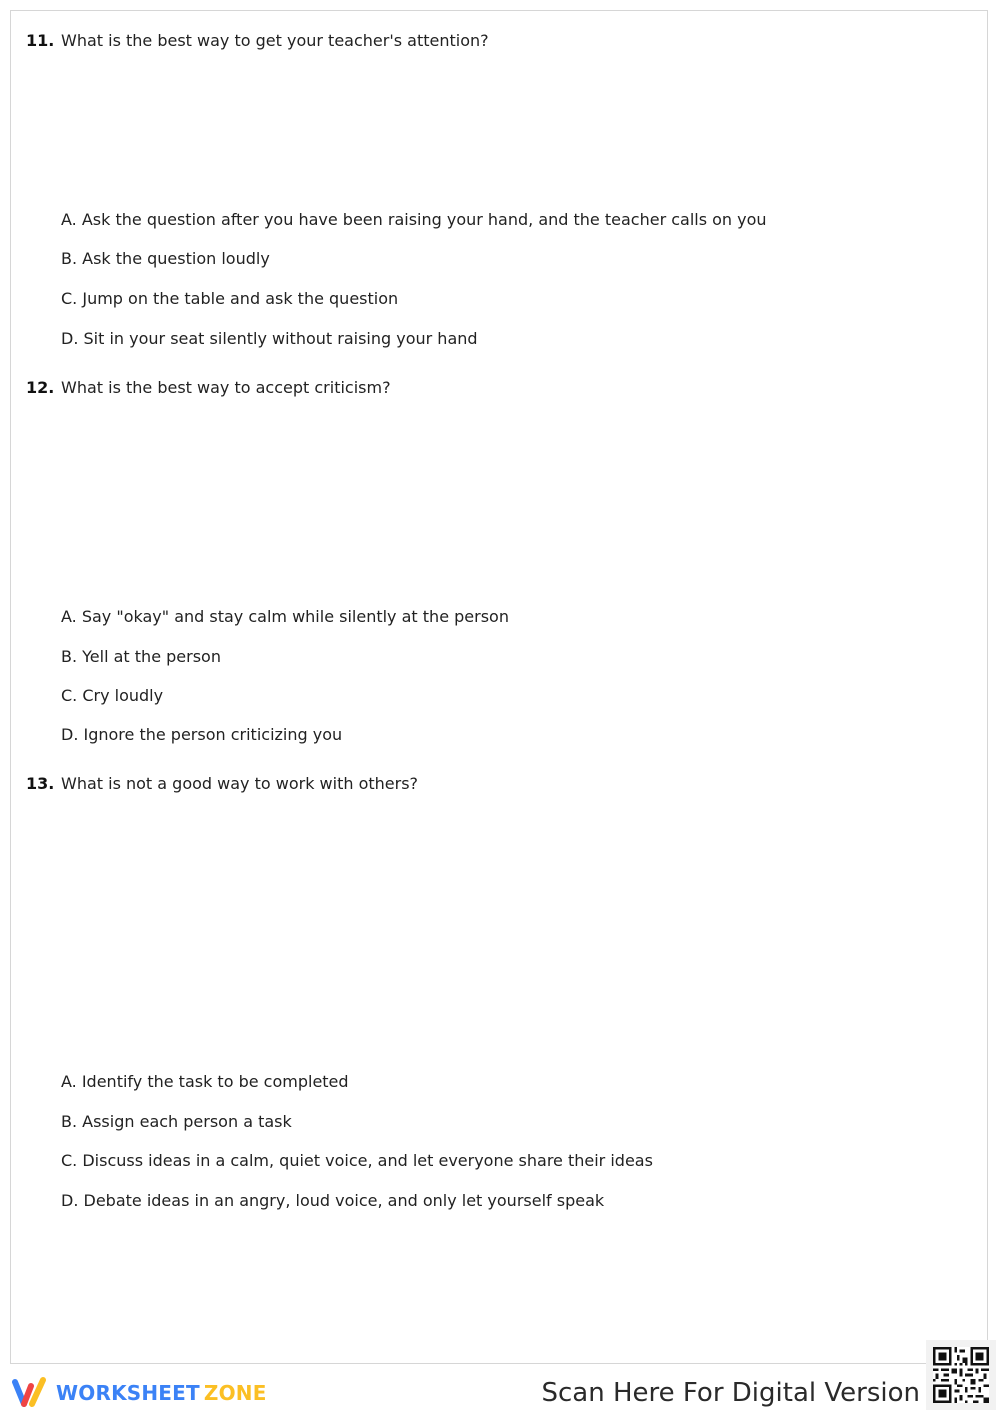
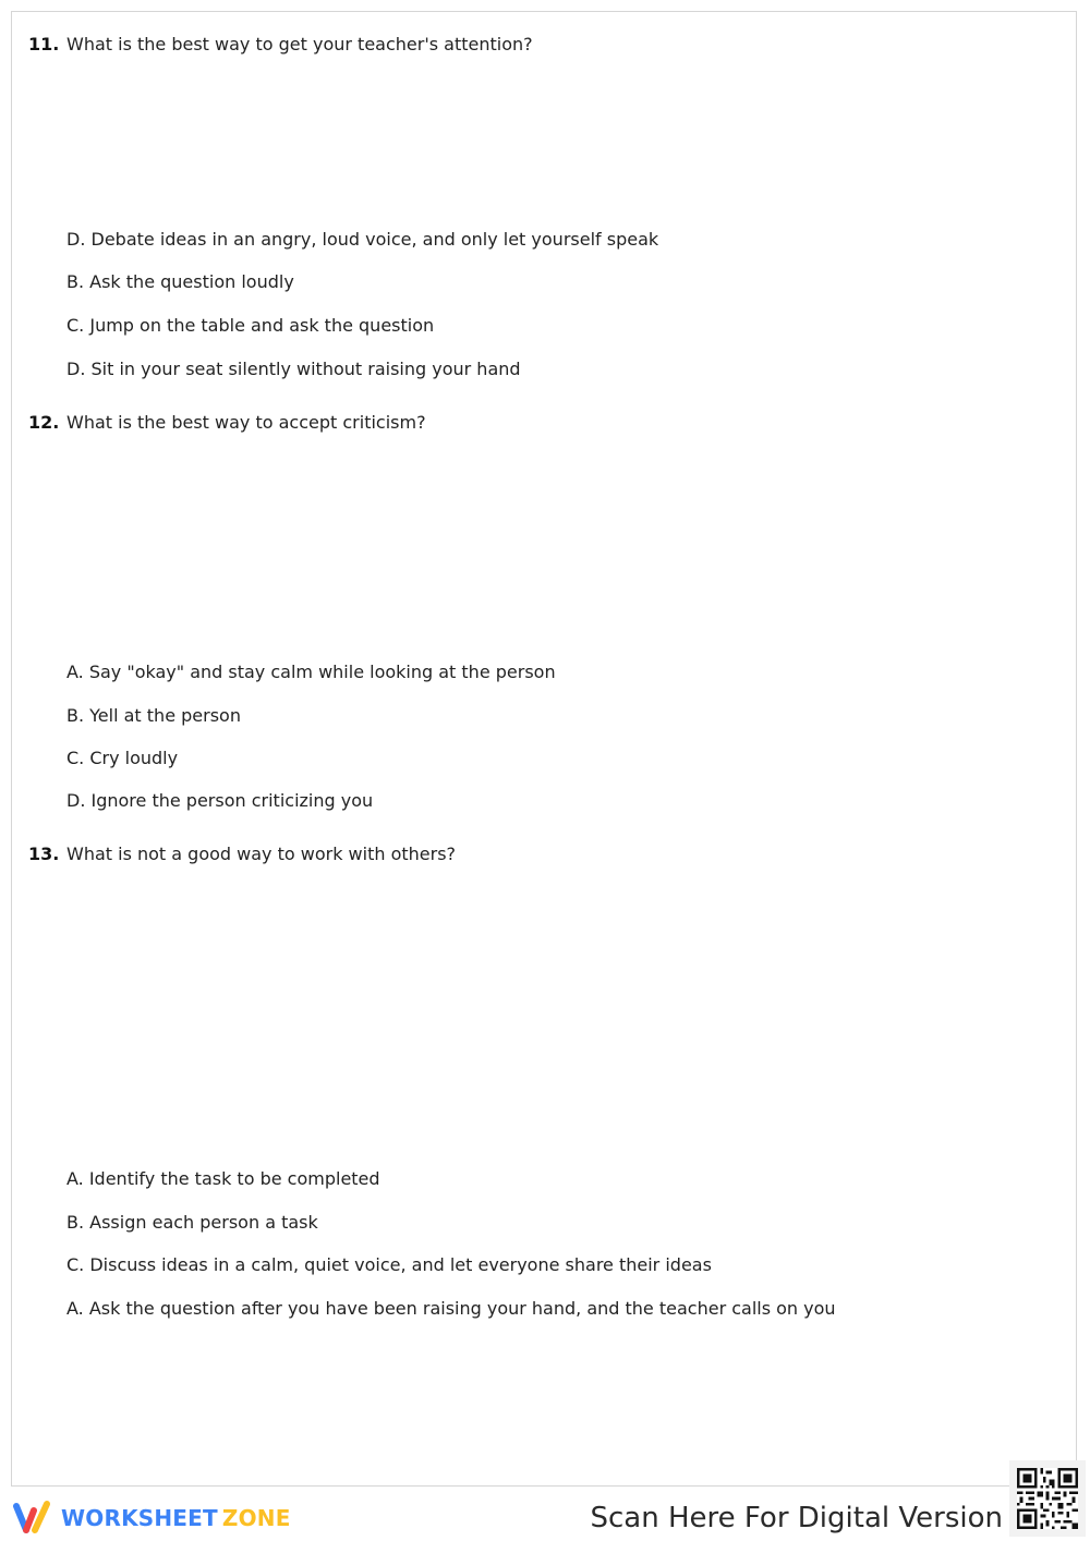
  11.
  What is the best way to get your teacher's attention?
- A. Ask the question after you have been raising your hand, and the teacher calls on you
+ D. Debate ideas in an angry, loud voice, and only let yourself speak
  B. Ask the question loudly
  C. Jump on the table and ask the question
  D. Sit in your seat silently without raising your hand
  12.
  What is the best way to accept criticism?
- A. Say "okay" and stay calm while silently at the person
+ A. Say "okay" and stay calm while looking at the person
  B. Yell at the person
  C. Cry loudly
  D. Ignore the person criticizing you
  13.
  What is not a good way to work with others?
  A. Identify the task to be completed
  B. Assign each person a task
  C. Discuss ideas in a calm, quiet voice, and let everyone share their ideas
- D. Debate ideas in an angry, loud voice, and only let yourself speak
+ A. Ask the question after you have been raising your hand, and the teacher calls on you
  WORKSHEET
  ZONE
  Scan Here For Digital Version
